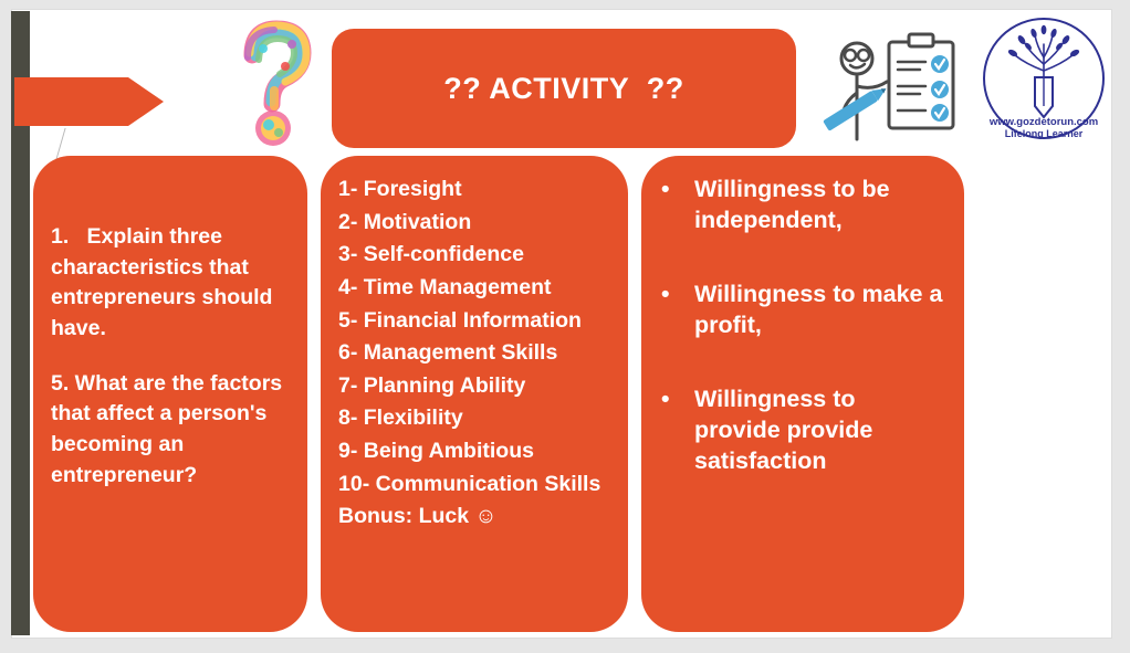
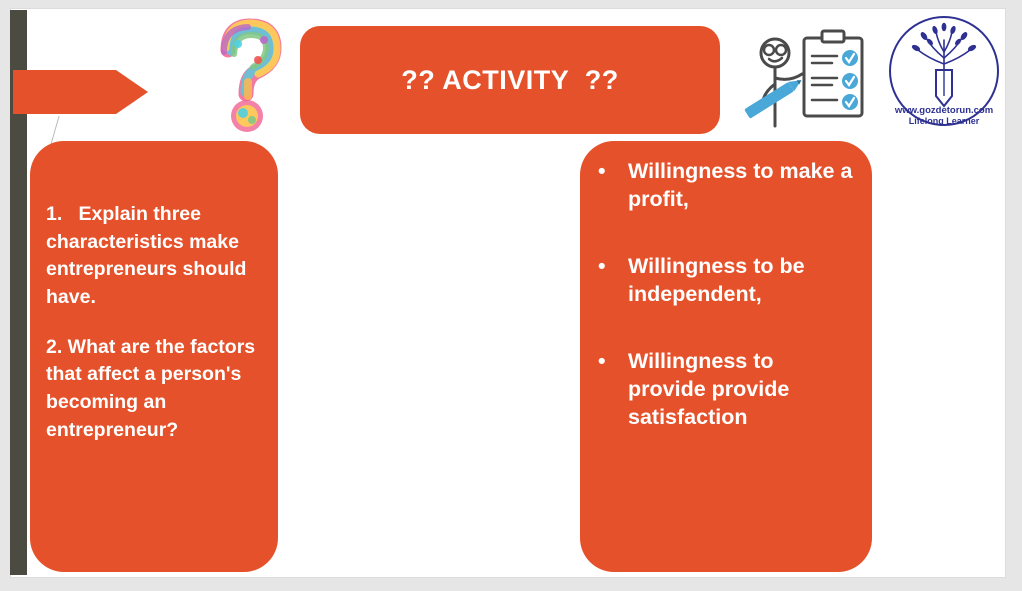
  www.gozdetorun.com
  Lifelong Learner
  ?? ACTIVITY ??
- 1. Explain three characteristics that entrepreneurs should have.
+ 1. Explain three characteristics make entrepreneurs should have.
- 5. What are the factors that affect a person's becoming an entrepreneur?
+ 2. What are the factors that affect a person's becoming an entrepreneur?
- 1- Foresight
- 2- Motivation
- 3- Self-confidence
- 4- Time Management
- 5- Financial Information
- 6- Management Skills
- 7- Planning Ability
- 8- Flexibility
- 9- Being Ambitious
- 10- Communication Skills
- Bonus: Luck ☺
  •
- Willingness to be independent,
+ Willingness to make a profit,
  •
- Willingness to make a profit,
+ Willingness to be independent,
  •
  Willingness to provide provide satisfaction
